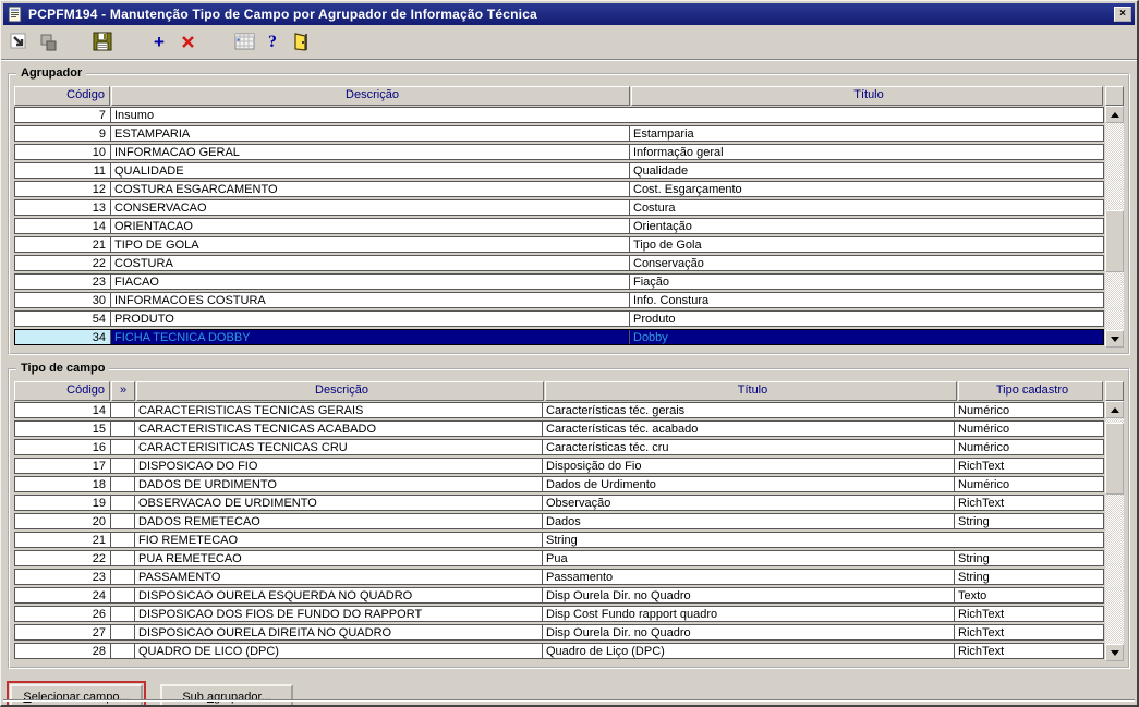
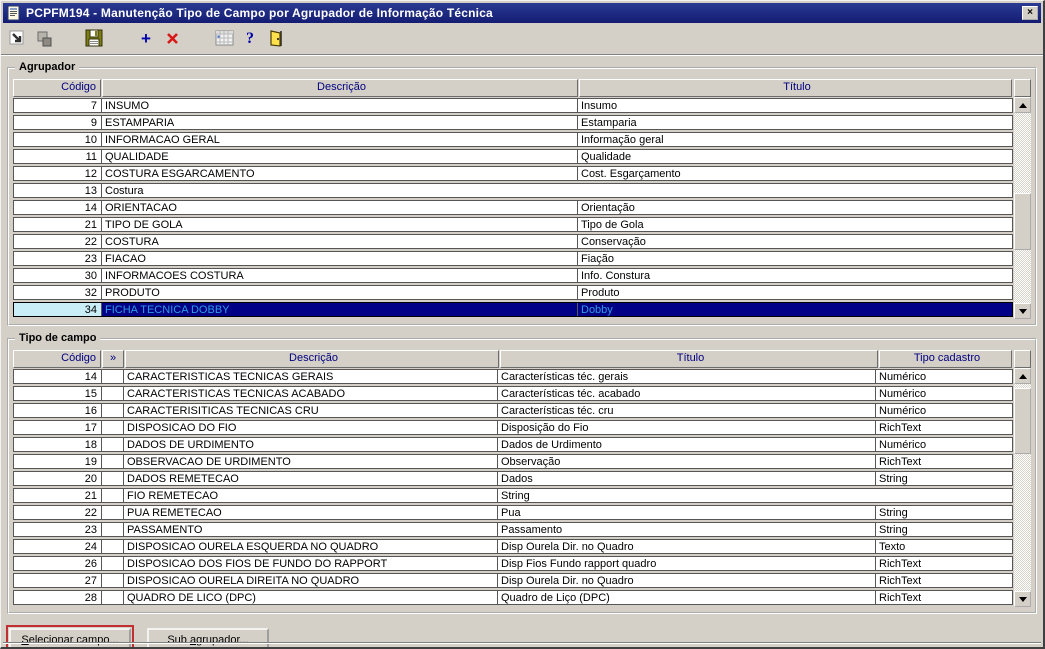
  PCPFM194 - Manutenção Tipo de Campo por Agrupador de Informação Técnica
  ×
  +
  ?
  Agrupador
  Código
  Descrição
  Título
  7
+ INSUMO
  Insumo
  9
  ESTAMPARIA
  Estamparia
  10
  INFORMACAO GERAL
  Informação geral
  11
  QUALIDADE
  Qualidade
  12
  COSTURA ESGARCAMENTO
  Cost. Esgarçamento
  13
- CONSERVACAO
  Costura
  14
  ORIENTACAO
  Orientação
  21
  TIPO DE GOLA
  Tipo de Gola
  22
  COSTURA
  Conservação
  23
  FIACAO
  Fiação
  30
  INFORMACOES COSTURA
  Info. Constura
- 54
+ 32
  PRODUTO
  Produto
  34
  FICHA TECNICA DOBBY
  Dobby
  Tipo de campo
  Código
  »
  Descrição
  Título
  Tipo cadastro
  14
  CARACTERISTICAS TECNICAS GERAIS
  Características téc. gerais
  Numérico
  15
  CARACTERISTICAS TECNICAS ACABADO
  Características téc. acabado
  Numérico
  16
  CARACTERISITICAS TECNICAS CRU
  Características téc. cru
  Numérico
  17
  DISPOSICAO DO FIO
  Disposição do Fio
  RichText
  18
  DADOS DE URDIMENTO
  Dados de Urdimento
  Numérico
  19
  OBSERVACAO DE URDIMENTO
  Observação
  RichText
  20
  DADOS REMETECAO
  Dados
  String
  21
  FIO REMETECAO
  String
  22
  PUA REMETECAO
  Pua
  String
  23
  PASSAMENTO
  Passamento
  String
  24
  DISPOSICAO OURELA ESQUERDA NO QUADRO
  Disp Ourela Dir. no Quadro
  Texto
  26
  DISPOSICAO DOS FIOS DE FUNDO DO RAPPORT
- Disp Cost Fundo rapport quadro
+ Disp Fios Fundo rapport quadro
  RichText
  27
  DISPOSICAO OURELA DIREITA NO QUADRO
  Disp Ourela Dir. no Quadro
  RichText
  28
  QUADRO DE LICO (DPC)
  Quadro de Liço (DPC)
  RichText
  Selecionar campo...
  Sub agrupador...
